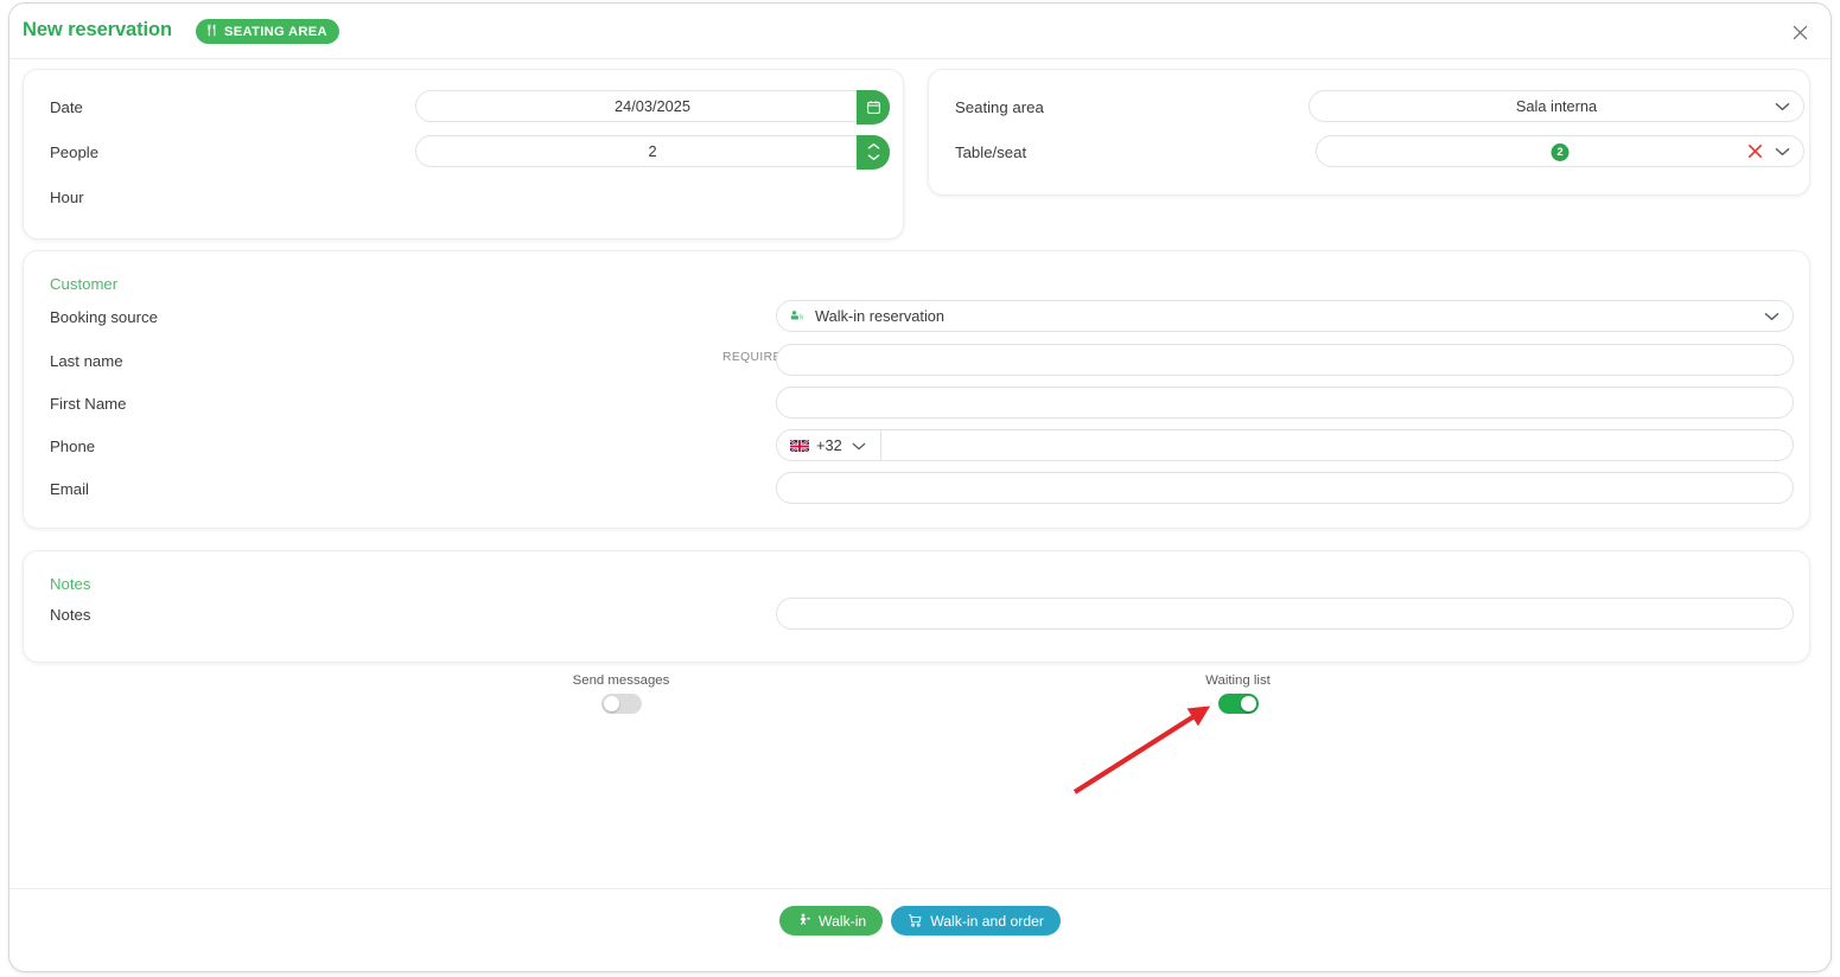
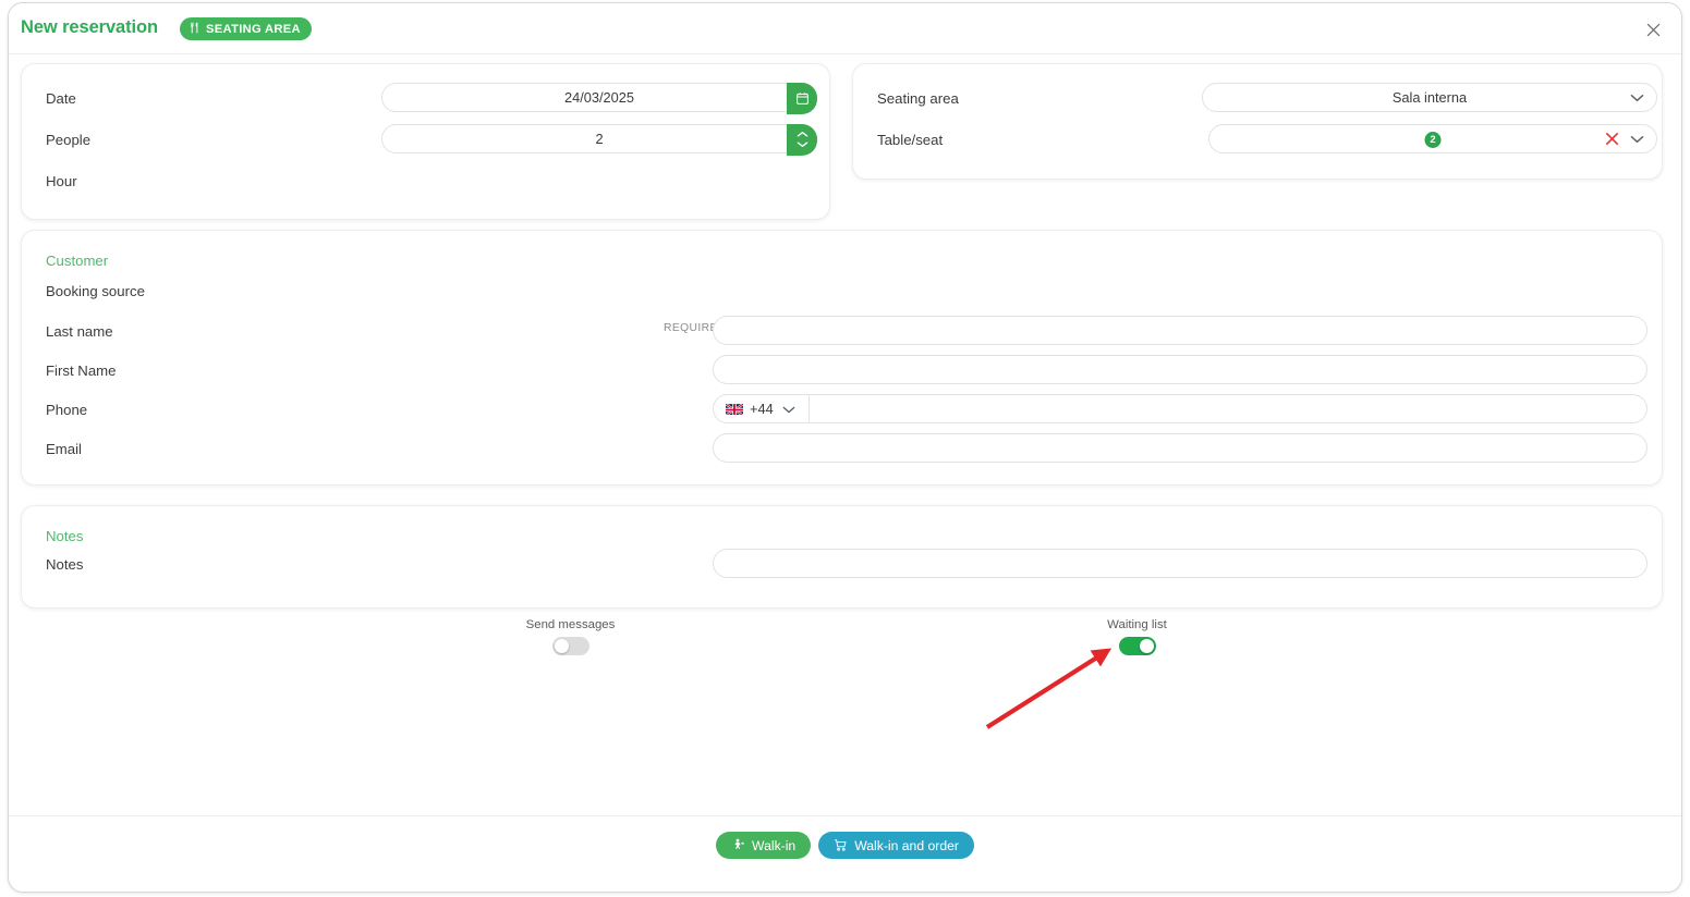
  New reservation
  SEATING AREA
  Date
  24/03/2025
  People
  2
  Hour
  Seating area
  Sala interna
  Table/seat
  2
  Customer
  Booking source
- Walk-in reservation
  Last name
  REQUIR
  First Name
  Phone
- +32
+ +44
  Email
  Notes
  Notes
  Send messages
  Waiting list
  Walk-in
  Walk-in and order
